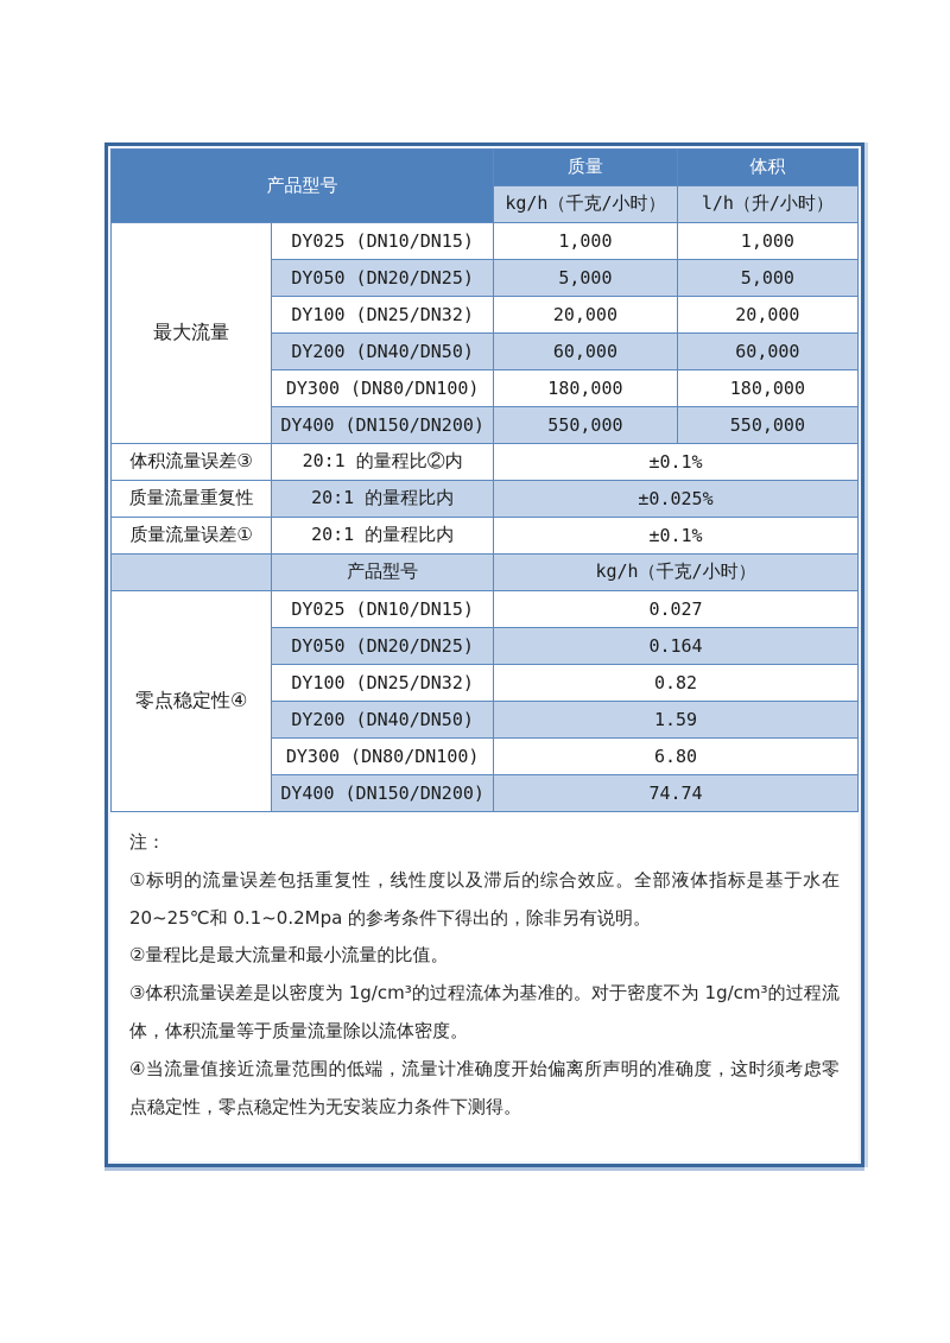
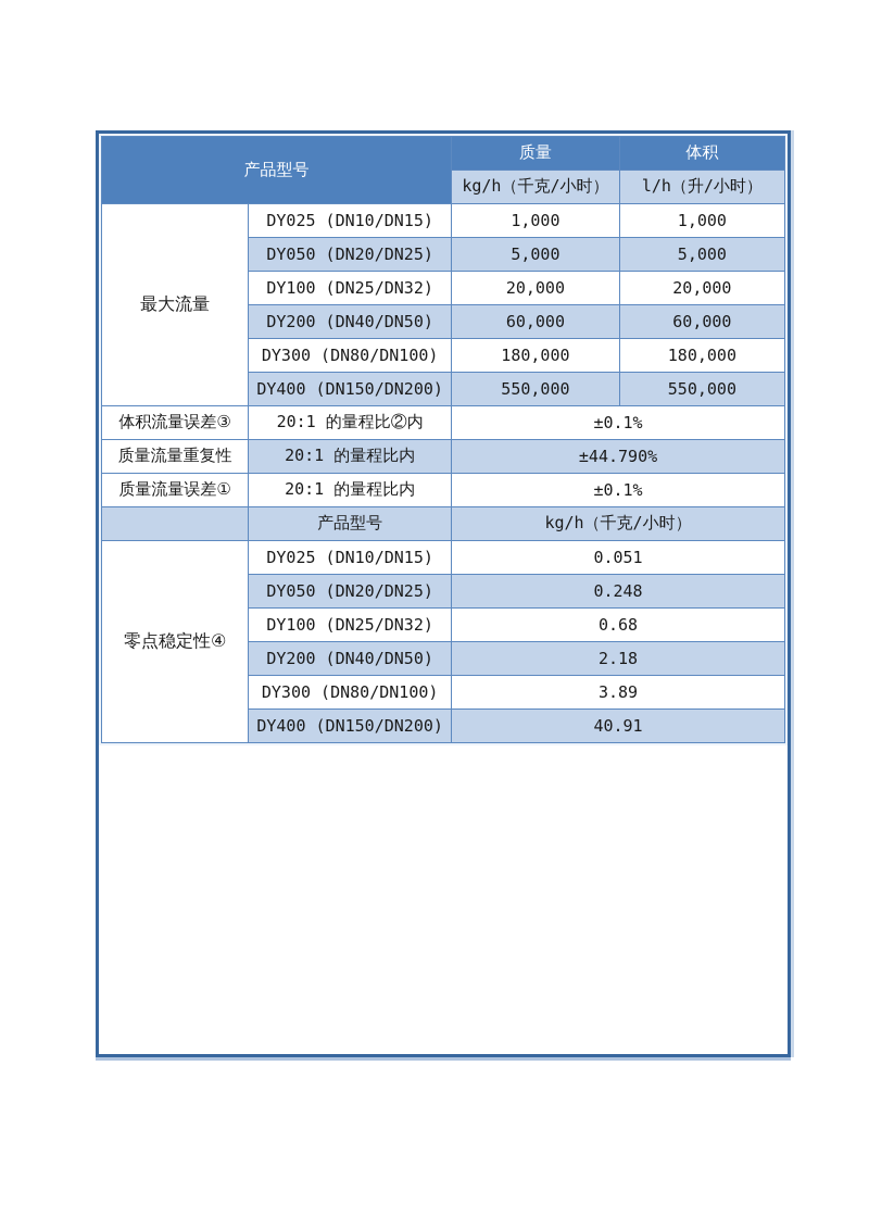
  产品型号	质量	体积
  kg/h（千克/小时）	l/h（升/小时）
  最大流量	DY025 (DN10/DN15)	1,000	1,000
  DY050 (DN20/DN25)	5,000	5,000
  DY100 (DN25/DN32)	20,000	20,000
  DY200 (DN40/DN50)	60,000	60,000
  DY300 (DN80/DN100)	180,000	180,000
  DY400 (DN150/DN200)	550,000	550,000
  体积流量误差③	20:1 的量程比②内	±0.1%
- 质量流量重复性	20:1 的量程比内	±0.025%
+ 质量流量重复性	20:1 的量程比内	±44.790%
  质量流量误差①	20:1 的量程比内	±0.1%
  	产品型号	kg/h（千克/小时）
- 零点稳定性④	DY025 (DN10/DN15)	0.027
+ 零点稳定性④	DY025 (DN10/DN15)	0.051
- DY050 (DN20/DN25)	0.164
+ DY050 (DN20/DN25)	0.248
- DY100 (DN25/DN32)	0.82
+ DY100 (DN25/DN32)	0.68
- DY200 (DN40/DN50)	1.59
+ DY200 (DN40/DN50)	2.18
- DY300 (DN80/DN100)	6.80
+ DY300 (DN80/DN100)	3.89
- DY400 (DN150/DN200)	74.74
+ DY400 (DN150/DN200)	40.91
- 注：
- ①标明的流量误差包括重复性，线性度以及滞后的综合效应。全部液体指标是基于水在 20~25℃和 0.1~0.2Mpa 的参考条件下得出的，除非另有说明。
- ②量程比是最大流量和最小流量的比值。
- ③体积流量误差是以密度为 1g/cm³的过程流体为基准的。对于密度不为 1g/cm³的过程流体，体积流量等于质量流量除以流体密度。
- ④当流量值接近流量范围的低端，流量计准确度开始偏离所声明的准确度，这时须考虑零点稳定性，零点稳定性为无安装应力条件下测得。
